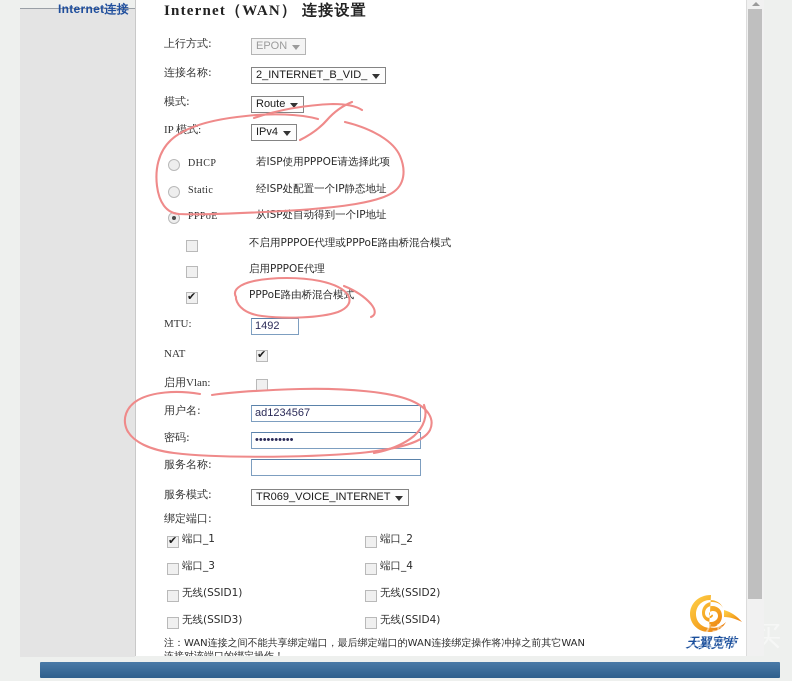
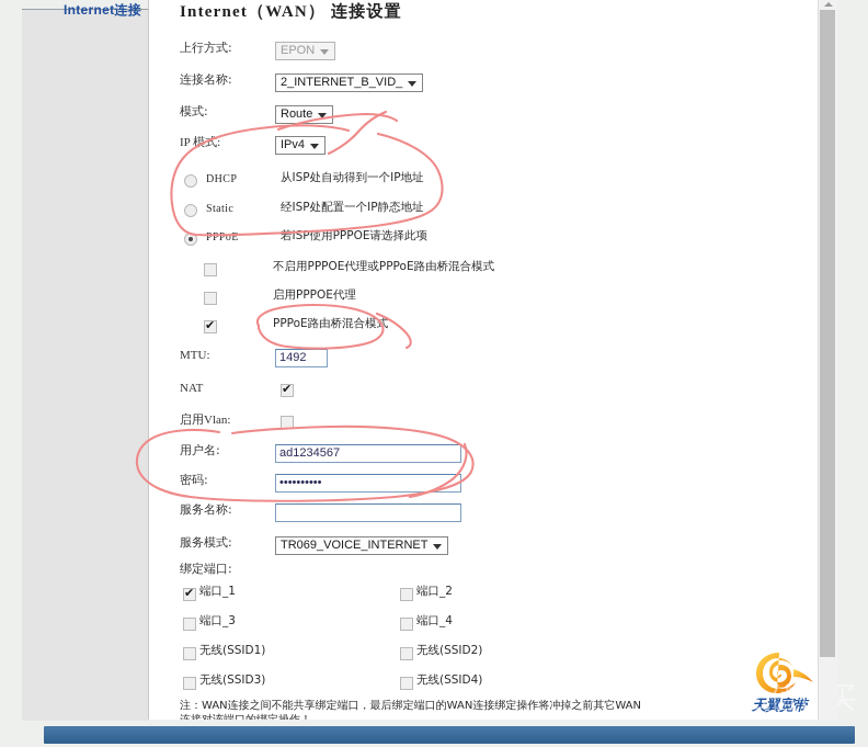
  Internet连接
  Internet（WAN） 连接设置
  上行方式:
  EPON
  连接名称:
  2_INTERNET_B_VID_
  模式:
  Route
  IP 模式:
  IPv4
  DHCP
- 若ISP使用PPPOE请选择此项
+ 从ISP处自动得到一个IP地址
  Static
  经ISP处配置一个IP静态地址
  PPPoE
- 从ISP处自动得到一个IP地址
+ 若ISP使用PPPOE请选择此项
  不启用PPPOE代理或PPPoE路由桥混合模式
  启用PPPOE代理
  PPPoE路由桥混合模
  MTU:
  1492
  NAT
  启用Vlan:
  用户名:
  ad1234567
  密码:
  ••••••••••
  服务名称:
  服务模式:
  TR069_VOICE_INTERNET
  绑定端口:
  端口_1
  端口_2
  端口_3
  端口_4
  无线(SSID1)
  无线(SSID2)
  无线(SSID3)
  无线(SSID4)
  注：WAN连接之间不能共享绑定端口，最后绑定端口的WAN连接绑定操作将冲掉之前其它WAN
  天翼宽带
  什么值得买
